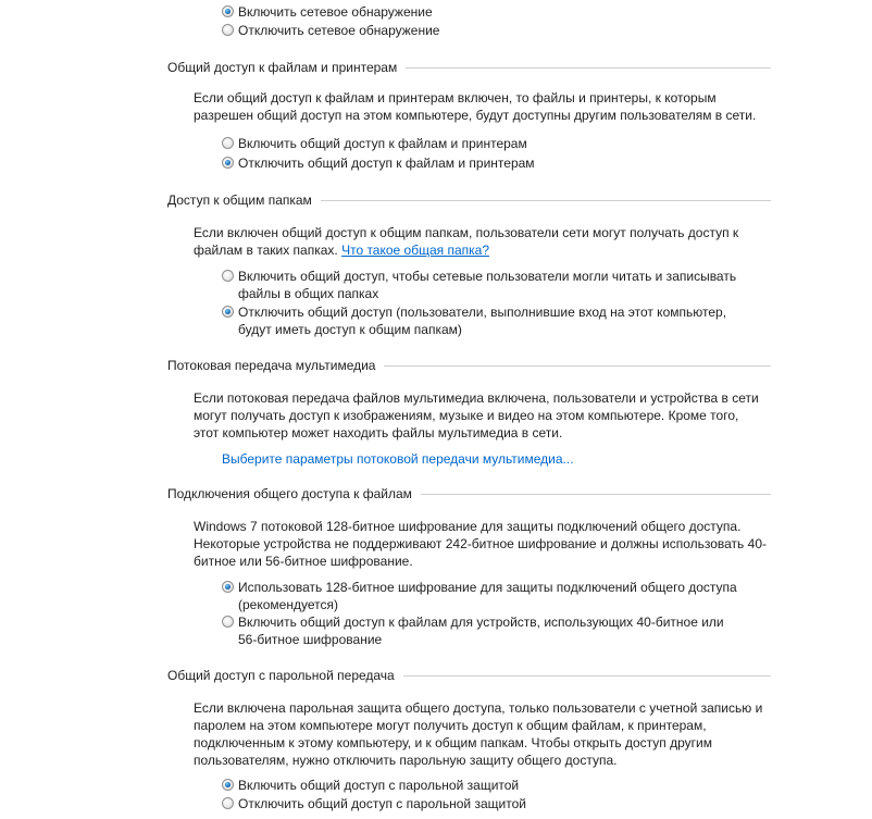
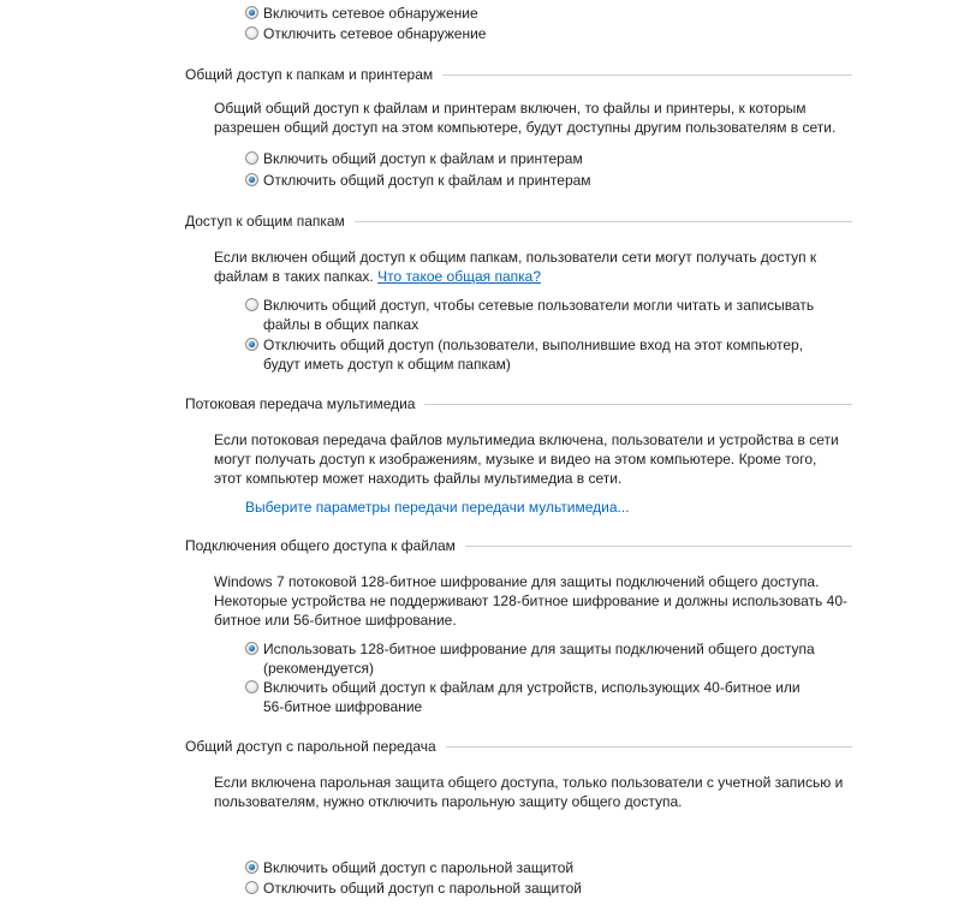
  Включить сетевое обнаружение
  Отключить сетевое обнаружение
- Общий доступ к файлам и принтерам
+ Общий доступ к папкам и принтерам
- Если общий доступ к файлам и принтерам включен, то файлы и принтеры, к которым
+ Общий общий доступ к файлам и принтерам включен, то файлы и принтеры, к которым
  разрешен общий доступ на этом компьютере, будут доступны другим пользователям в сети.
  Включить общий доступ к файлам и принтерам
  Отключить общий доступ к файлам и принтерам
  Доступ к общим папкам
  Если включен общий доступ к общим папкам, пользователи сети могут получать доступ к
  файлам в таких папках. Что такое общая папка?
  Включить общий доступ, чтобы сетевые пользователи могли читать и записывать
  файлы в общих папках
  Отключить общий доступ (пользователи, выполнившие вход на этот компьютер,
  будут иметь доступ к общим папкам)
  Потоковая передача мультимедиа
  Если потоковая передача файлов мультимедиа включена, пользователи и устройства в сети
  могут получать доступ к изображениям, музыке и видео на этом компьютере. Кроме того,
  этот компьютер может находить файлы мультимедиа в сети.
- Выберите параметры потоковой передачи мультимедиа...
+ Выберите параметры передачи передачи мультимедиа...
  Подключения общего доступа к файлам
  Windows 7 потоковой 128-битное шифрование для защиты подключений общего доступа.
- Некоторые устройства не поддерживают 242-битное шифрование и должны использовать 40-
+ Некоторые устройства не поддерживают 128-битное шифрование и должны использовать 40-
  битное или 56-битное шифрование.
  Использовать 128-битное шифрование для защиты подключений общего доступа
  (рекомендуется)
  Включить общий доступ к файлам для устройств, использующих 40-битное или
  56-битное шифрование
  Общий доступ с парольной передача
  Если включена парольная защита общего доступа, только пользователи с учетной записью и
- паролем на этом компьютере могут получить доступ к общим файлам, к принтерам,
- подключенным к этому компьютеру, и к общим папкам. Чтобы открыть доступ другим
  пользователям, нужно отключить парольную защиту общего доступа.
  Включить общий доступ с парольной защитой
  Отключить общий доступ с парольной защитой
